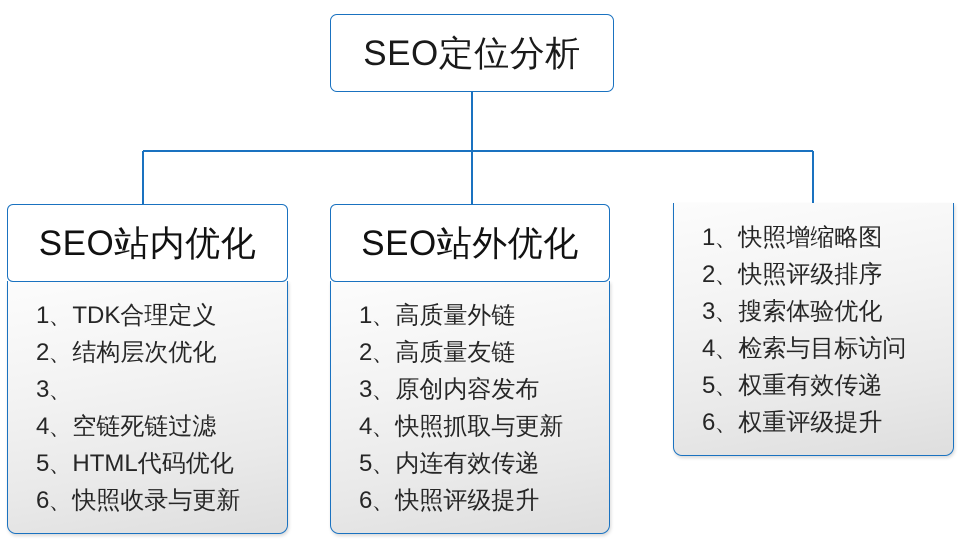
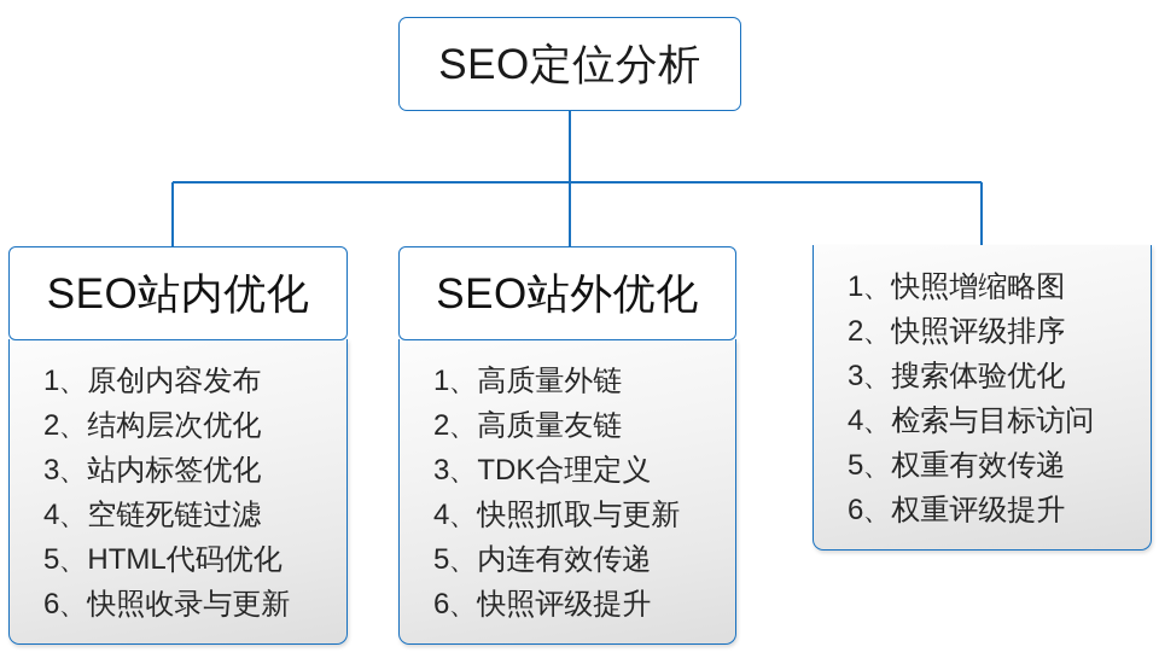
  SEO定位分析
  SEO站内优化
  1、
- TDK合理定义
+ 原创内容发布
  2、
  结构层次优化
  3、
+ 站内标签优化
  4、
  空链死链过滤
  5、
  HTML代码优化
  6、
  快照收录与更新
  SEO站外优化
  1、
  高质量外链
  2、
  高质量友链
  3、
- 原创内容发布
+ TDK合理定义
  4、
  快照抓取与更新
  5、
  内连有效传递
  6、
  快照评级提升
  1、
  快照增缩略图
  2、
  快照评级排序
  3、
  搜索体验优化
  4、
  检索与目标访问
  5、
  权重有效传递
  6、
  权重评级提升
